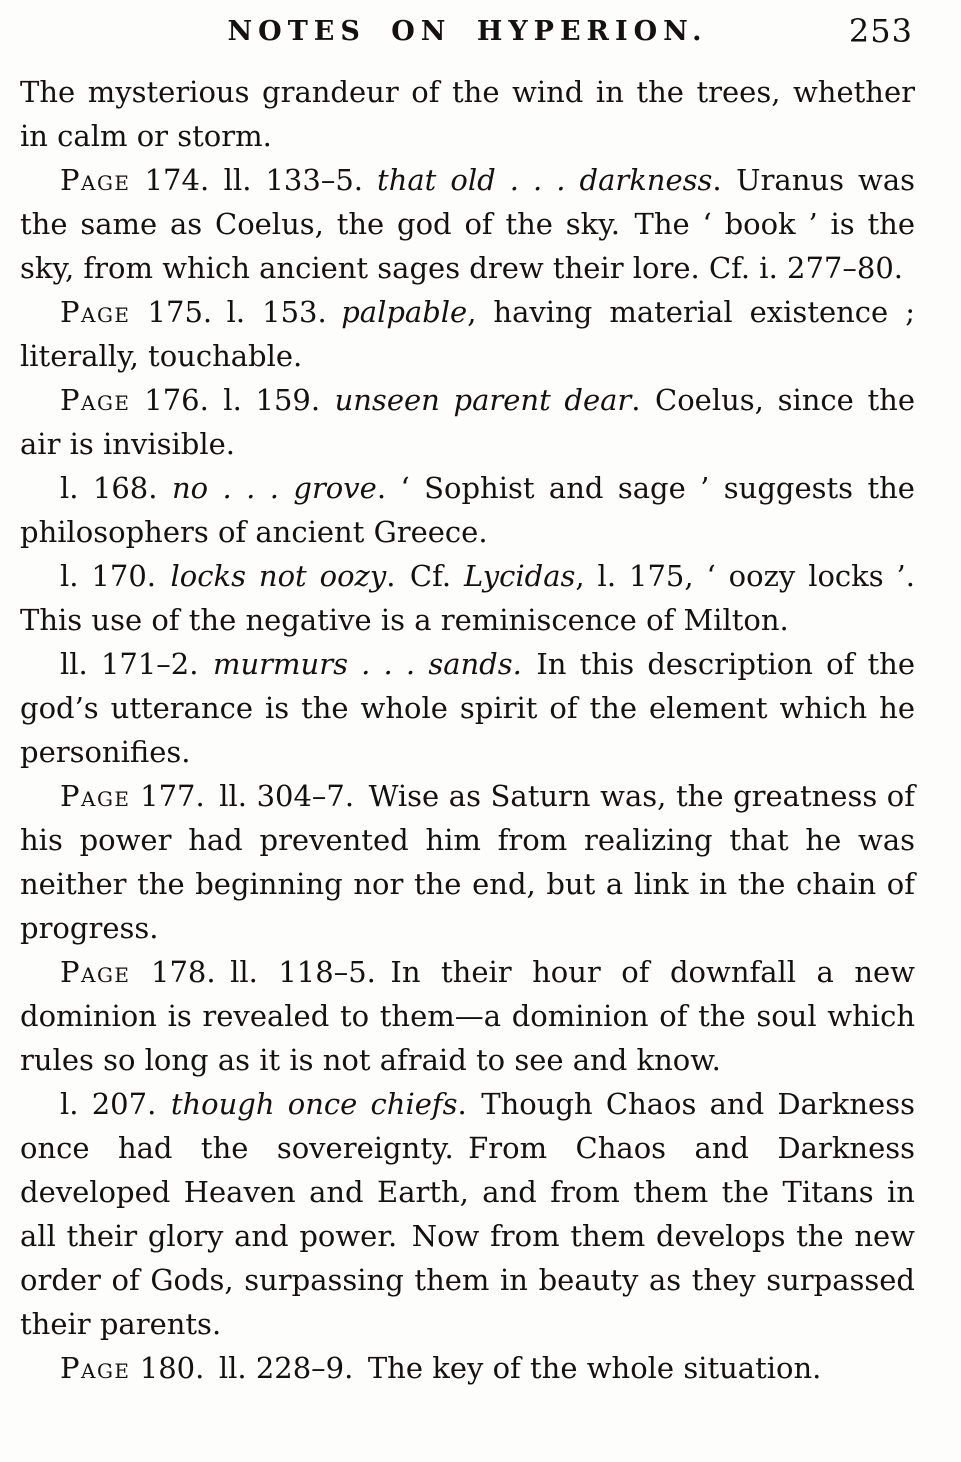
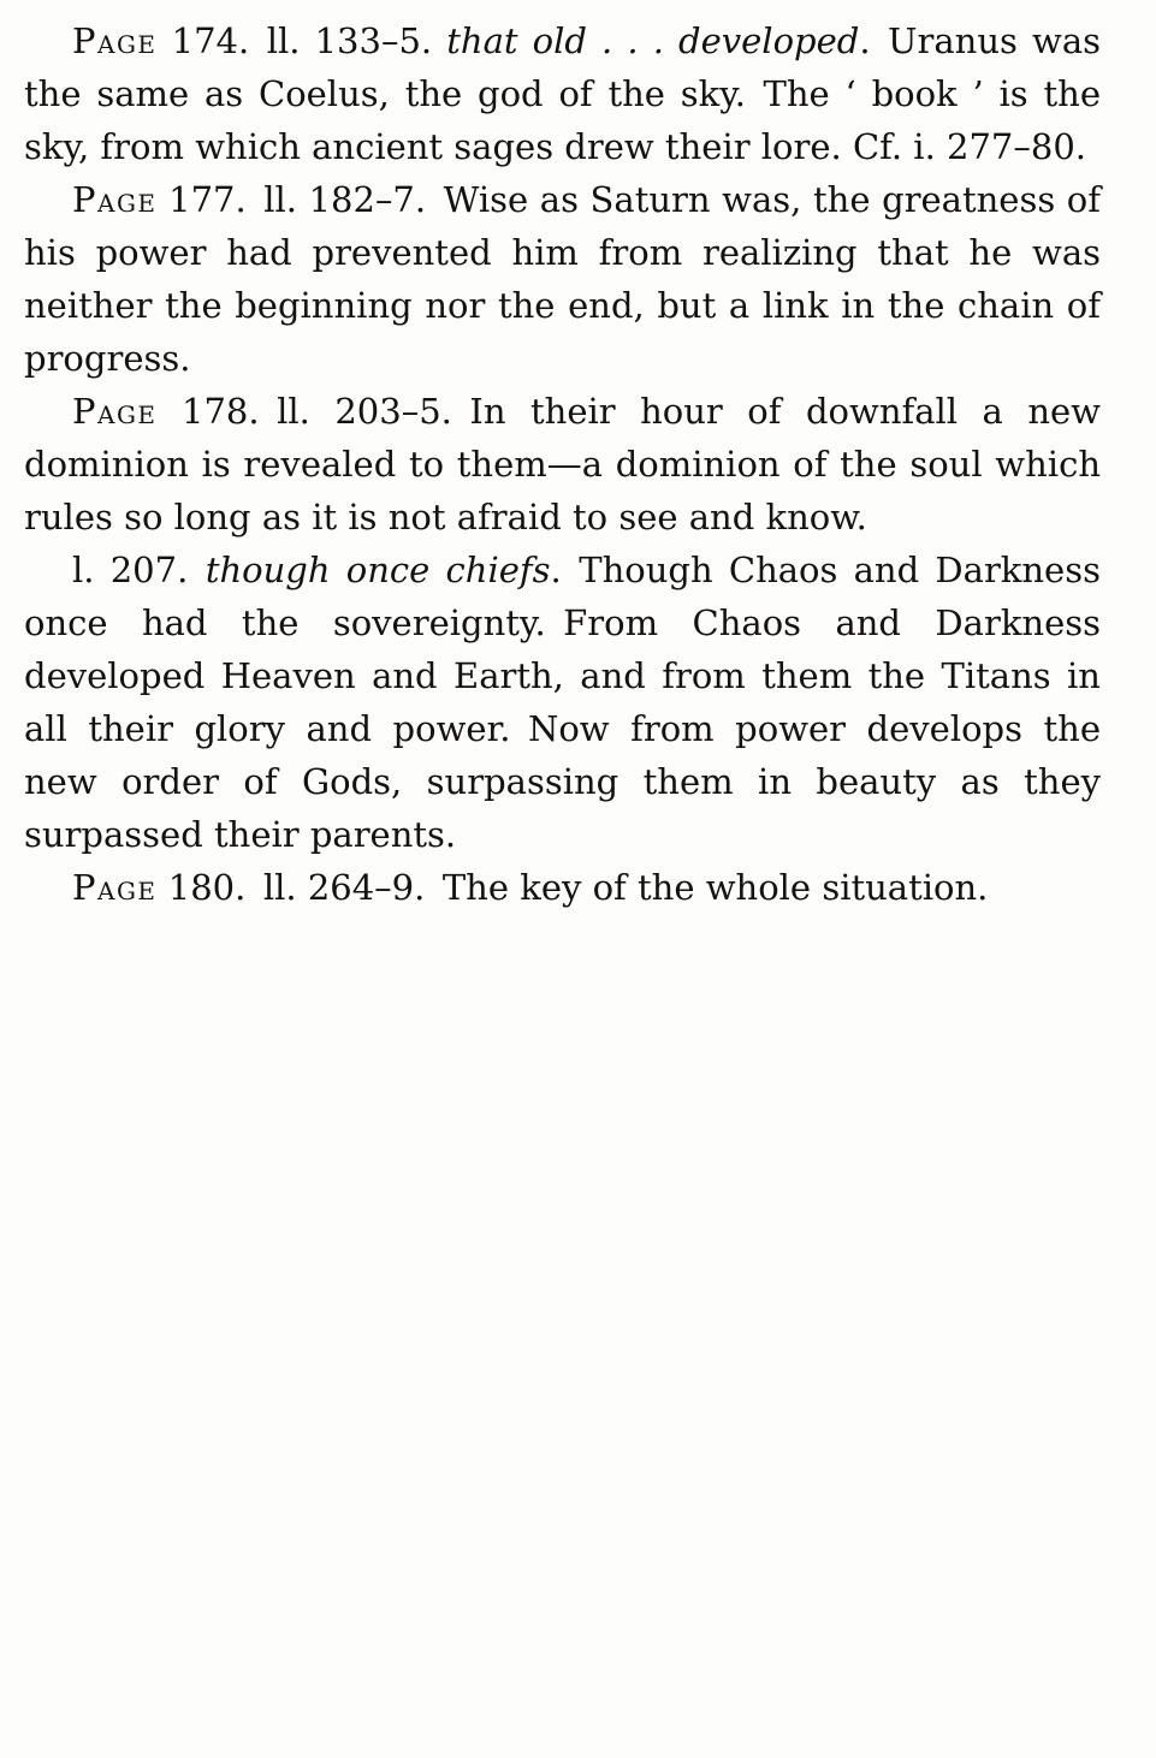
- NOTES ON HYPERION.
- 253
- The mysterious grandeur of the wind in the trees, whether in calm or storm.
- Page 174. ll. 133–5. that old . . . darkness. Uranus was the same as Coelus, the god of the sky. The ‘ book ’ is the sky, from which ancient sages drew their lore. Cf. i. 277–80.
+ Page 174. ll. 133–5. that old . . . developed. Uranus was the same as Coelus, the god of the sky. The ‘ book ’ is the sky, from which ancient sages drew their lore. Cf. i. 277–80.
- Page 175. l. 153. palpable, having material existence ; literally, touchable.
- Page 176. l. 159. unseen parent dear. Coelus, since the air is invisible.
- l. 168. no . . . grove. ‘ Sophist and sage ’ suggests the philosophers of ancient Greece.
- l. 170. locks not oozy. Cf. Lycidas, l. 175, ‘ oozy locks ’. This use of the negative is a reminiscence of Milton.
- ll. 171–2. murmurs . . . sands. In this description of the god’s utterance is the whole spirit of the element which he personifies.
- Page 177. ll. 304–7. Wise as Saturn was, the greatness of his power had prevented him from realizing that he was neither the beginning nor the end, but a link in the chain of progress.
+ Page 177. ll. 182–7. Wise as Saturn was, the greatness of his power had prevented him from realizing that he was neither the beginning nor the end, but a link in the chain of progress.
- Page 178. ll. 118–5. In their hour of downfall a new dominion is revealed to them—a dominion of the soul which rules so long as it is not afraid to see and know.
+ Page 178. ll. 203–5. In their hour of downfall a new dominion is revealed to them—a dominion of the soul which rules so long as it is not afraid to see and know.
- l. 207. though once chiefs. Though Chaos and Darkness once had the sovereignty. From Chaos and Darkness developed Heaven and Earth, and from them the Titans in all their glory and power. Now from them develops the new order of Gods, surpassing them in beauty as they surpassed their parents.
+ l. 207. though once chiefs. Though Chaos and Darkness once had the sovereignty. From Chaos and Darkness developed Heaven and Earth, and from them the Titans in all their glory and power. Now from power develops the new order of Gods, surpassing them in beauty as they surpassed their parents.
- Page 180. ll. 228–9. The key of the whole situation.
+ Page 180. ll. 264–9. The key of the whole situation.
